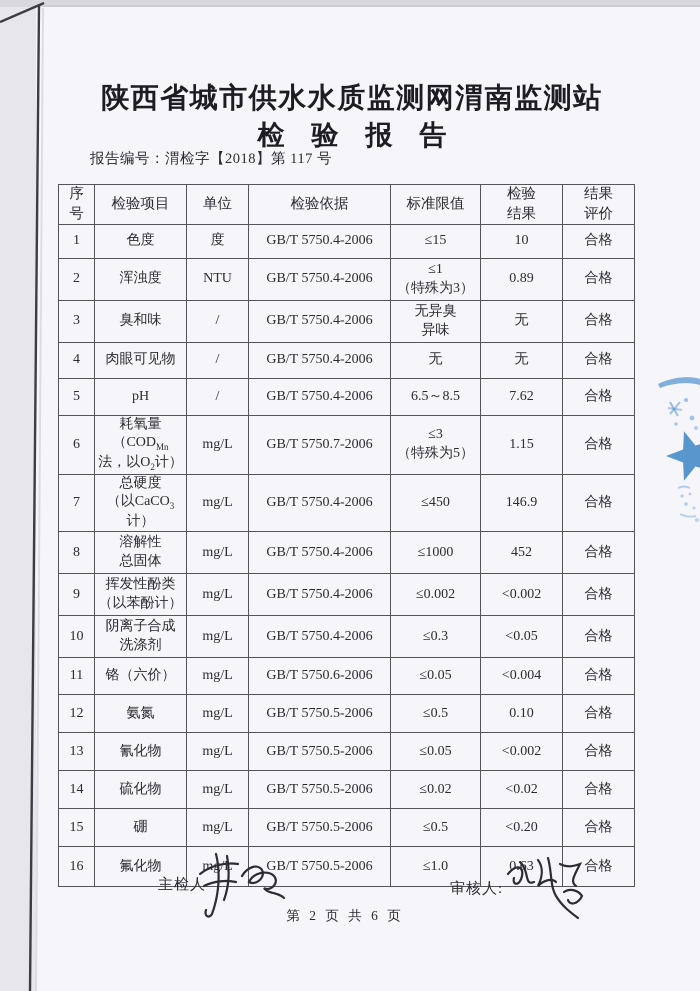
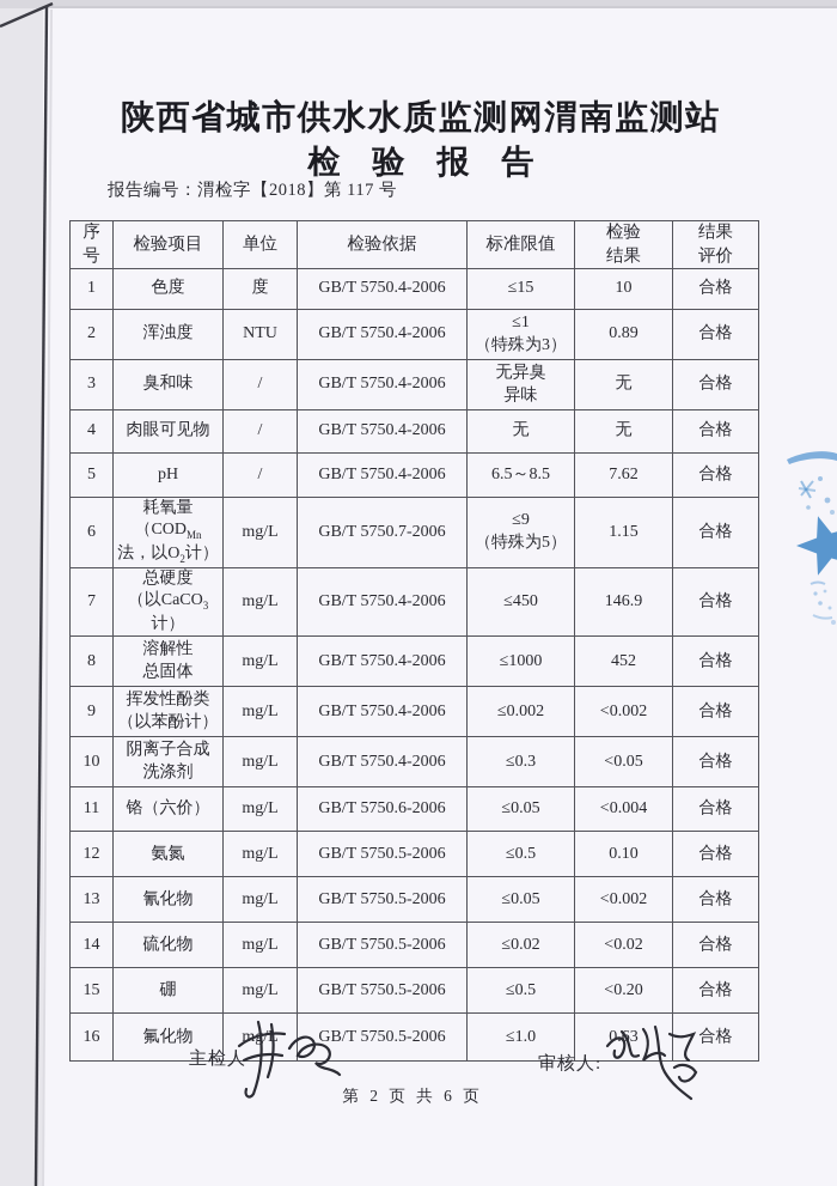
  陕西省城市供水水质监测网渭南监测站
  检 验 报 告
  报告编号：渭检字【2018】第 117 号
  序 号	检验项目	单位	检验依据	标准限值	检验 结果	结果 评价
  1	色度	度	GB/T 5750.4-2006	≤15	10	合格
  2	浑浊度	NTU	GB/T 5750.4-2006	≤1 （特殊为3）	0.89	合格
  3	臭和味	/	GB/T 5750.4-2006	无异臭 异味	无	合格
  4	肉眼可见物	/	GB/T 5750.4-2006	无	无	合格
  5	pH	/	GB/T 5750.4-2006	6.5～8.5	7.62	合格
- 6	耗氧量（CODMn 法，以O2计）	mg/L	GB/T 5750.7-2006	≤3 （特殊为5）	1.15	合格
+ 6	耗氧量（CODMn 法，以O2计）	mg/L	GB/T 5750.7-2006	≤9 （特殊为5）	1.15	合格
  7	总硬度 （以CaCO3计）	mg/L	GB/T 5750.4-2006	≤450	146.9	合格
  8	溶解性 总固体	mg/L	GB/T 5750.4-2006	≤1000	452	合格
  9	挥发性酚类 （以苯酚计）	mg/L	GB/T 5750.4-2006	≤0.002	<0.002	合格
  10	阴离子合成 洗涤剂	mg/L	GB/T 5750.4-2006	≤0.3	<0.05	合格
  11	铬（六价）	mg/L	GB/T 5750.6-2006	≤0.05	<0.004	合格
  12	氨氮	mg/L	GB/T 5750.5-2006	≤0.5	0.10	合格
  13	氰化物	mg/L	GB/T 5750.5-2006	≤0.05	<0.002	合格
  14	硫化物	mg/L	GB/T 5750.5-2006	≤0.02	<0.02	合格
  15	硼	mg/L	GB/T 5750.5-2006	≤0.5	<0.20	合格
  16	氟化物	m/	GB/T 5750.5-2006	≤1.0	0.3	合格
  主检人
  审核人:
  第 2 页 共 6 页
